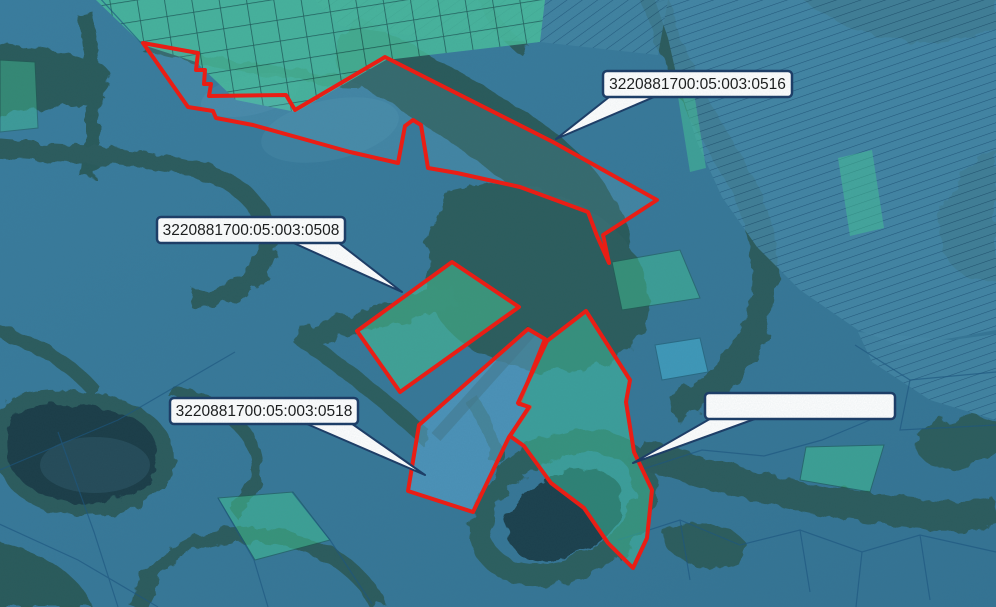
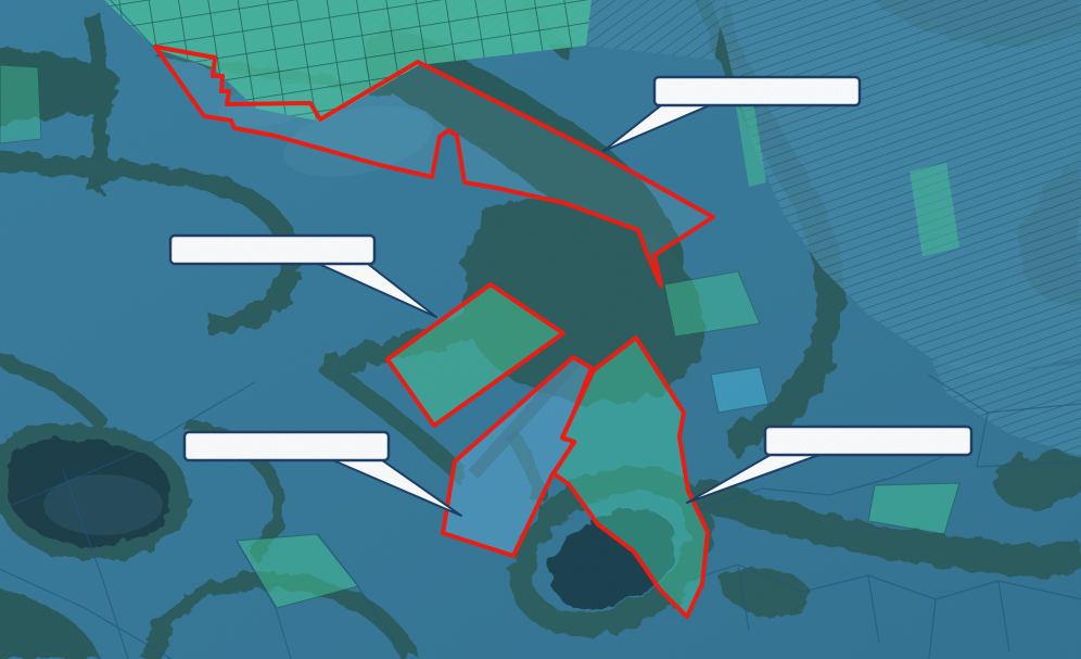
- 3220881700:05:003:0516
- 3220881700:05:003:0508
- 3220881700:05:003:0518
